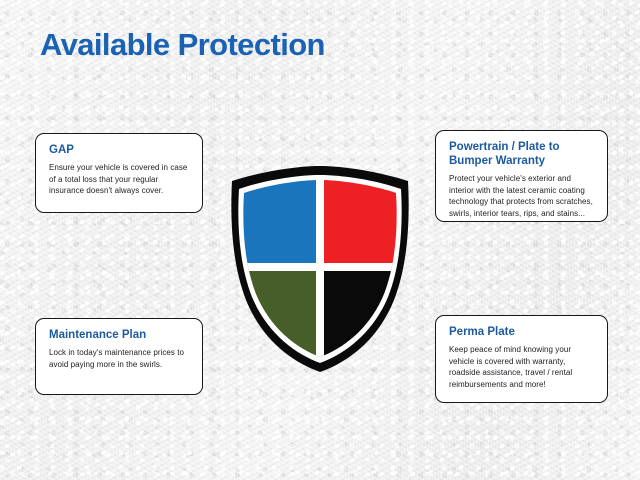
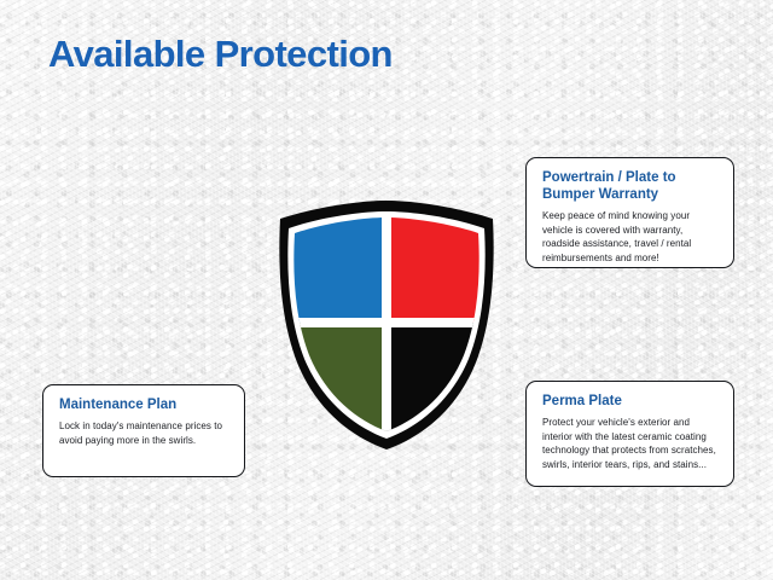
  Available Protection
- GAP
- Ensure your vehicle is covered in case of a total loss that your regular insurance doesn't always cover.
  Powertrain / Plate to Bumper Warranty
- Protect your vehicle's exterior and interior with the latest ceramic coating technology that protects from scratches, swirls, interior tears, rips, and stains...
+ Keep peace of mind knowing your vehicle is covered with warranty, roadside assistance, travel / rental reimbursements and more!
  Maintenance Plan
  Lock in today's maintenance prices to avoid paying more in the swirls.
  Perma Plate
- Keep peace of mind knowing your vehicle is covered with warranty, roadside assistance, travel / rental reimbursements and more!
+ Protect your vehicle's exterior and interior with the latest ceramic coating technology that protects from scratches, swirls, interior tears, rips, and stains...
